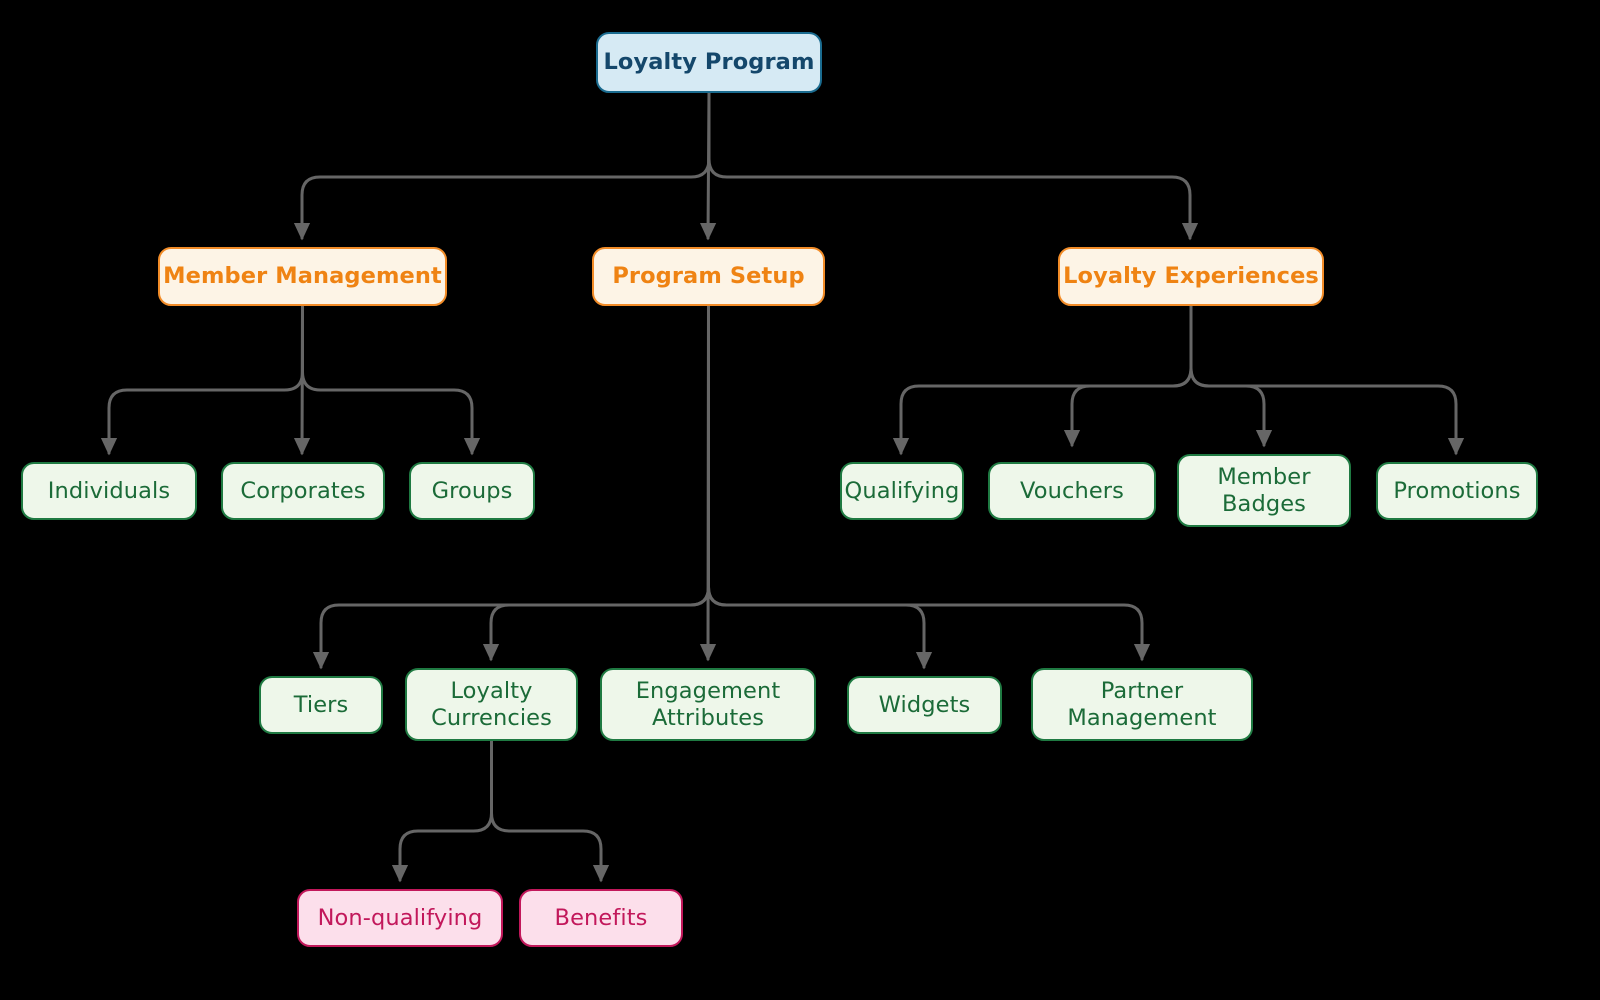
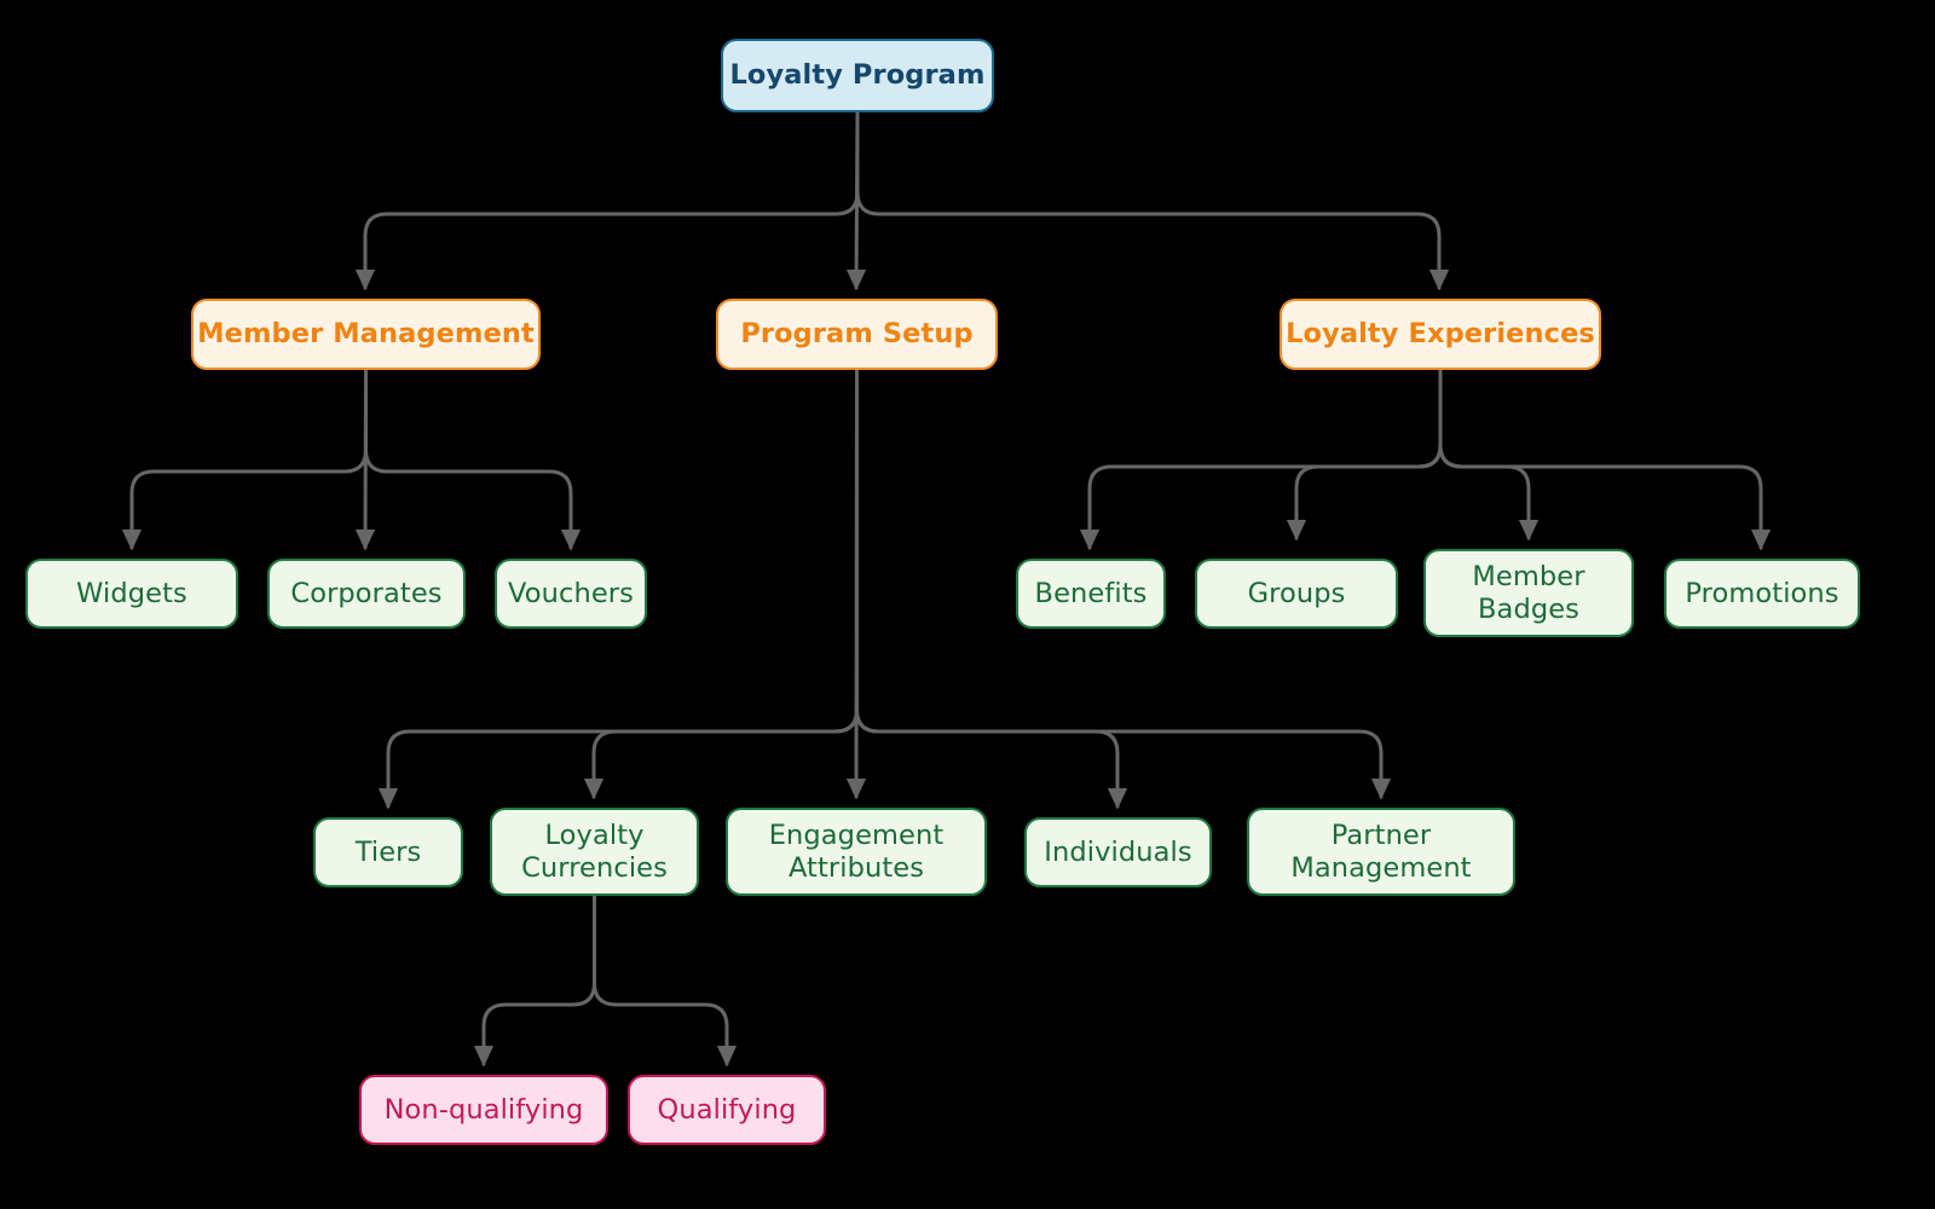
  Loyalty Program
  Member Management
  Program Setup
  Loyalty Experiences
- Individuals
+ Widgets
  Corporates
- Groups
+ Vouchers
- Qualifying
+ Benefits
- Vouchers
+ Groups
  Member
  Badges
  Promotions
  Tiers
  Loyalty
  Currencies
  Engagement
  Attributes
- Widgets
+ Individuals
  Partner
  Management
  Non-qualifying
- Benefits
+ Qualifying
